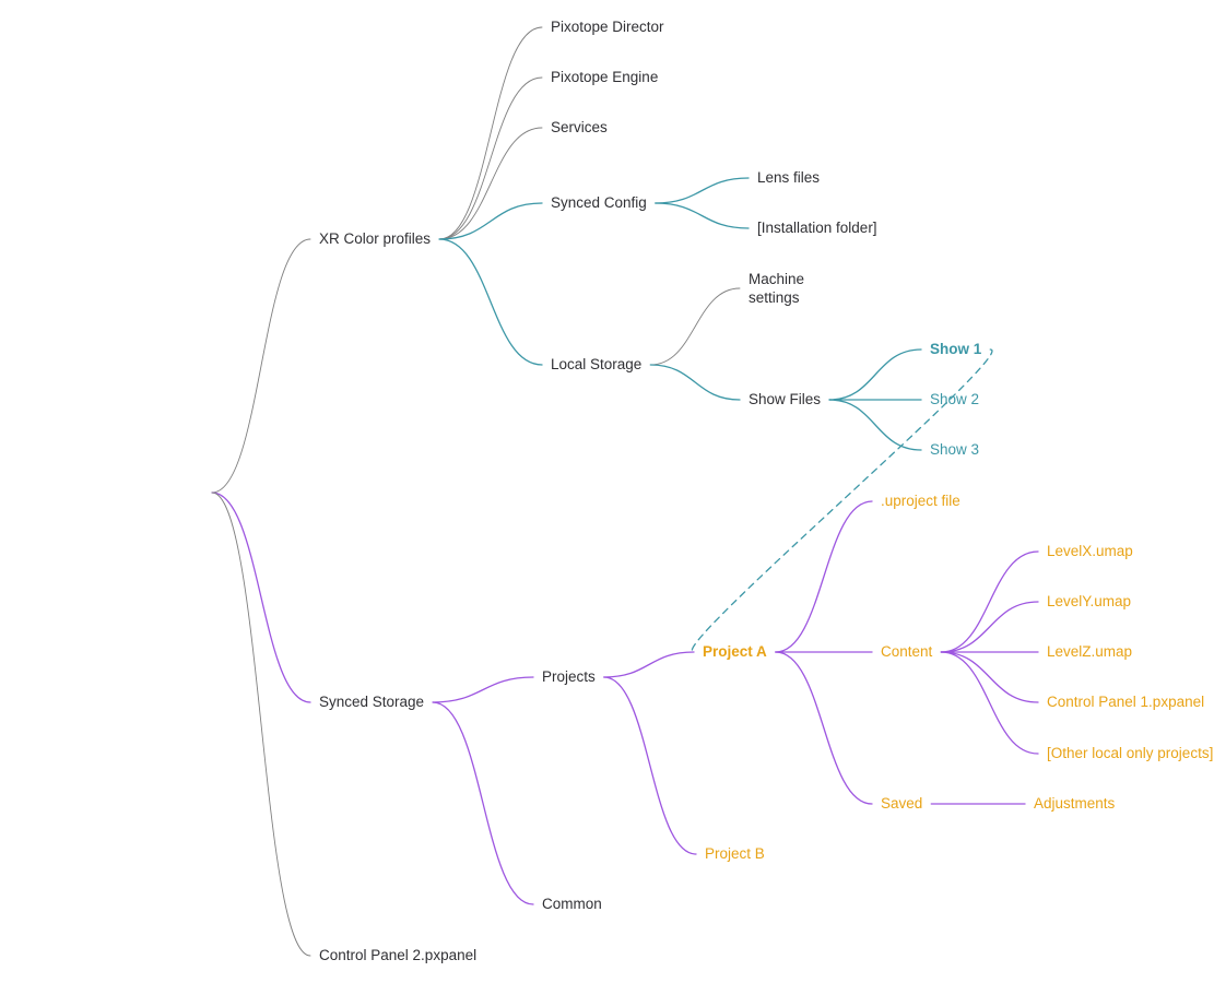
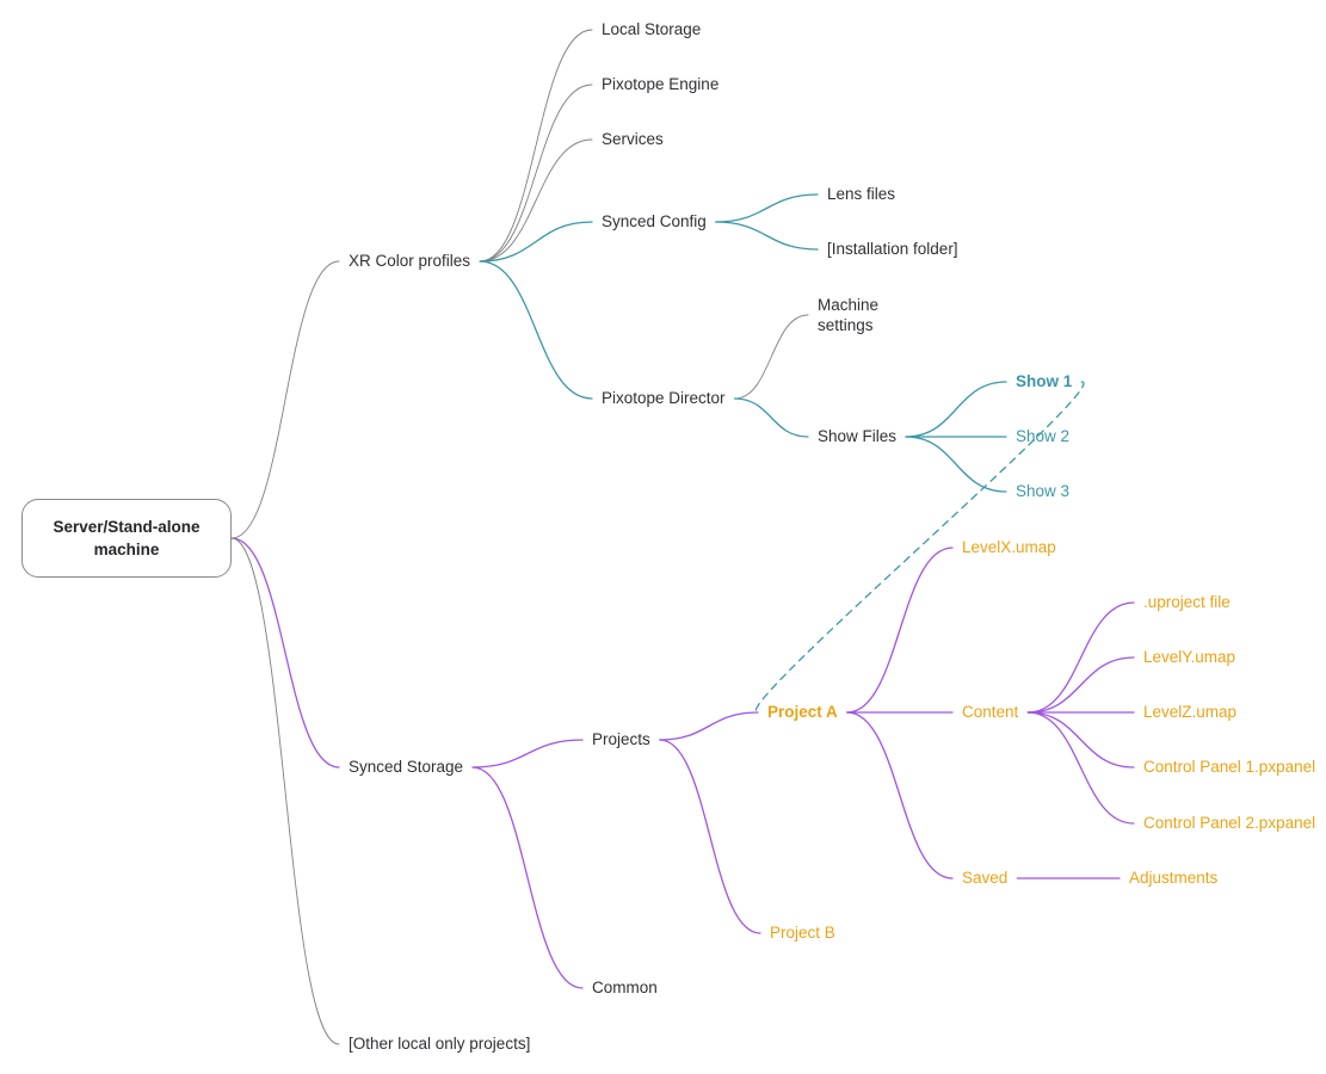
+ Server/Stand-alone machine
  XR Color profiles
- Pixotope Director
+ Local Storage
  Pixotope Engine
  Services
  Synced Config
  Lens files
  [Installation folder]
- Local Storage
+ Pixotope Director
  Machine
  settings
  Show Files
  Show 1
  Show 2
  Show 3
  Synced Storage
  Projects
  Common
  Project A
  Project B
- .uproject file
+ LevelX.umap
  Content
  Saved
- LevelX.umap
+ .uproject file
  LevelY.umap
  LevelZ.umap
  Control Panel 1.pxpanel
- [Other local only projects]
+ Control Panel 2.pxpanel
  Adjustments
- Control Panel 2.pxpanel
+ [Other local only projects]
